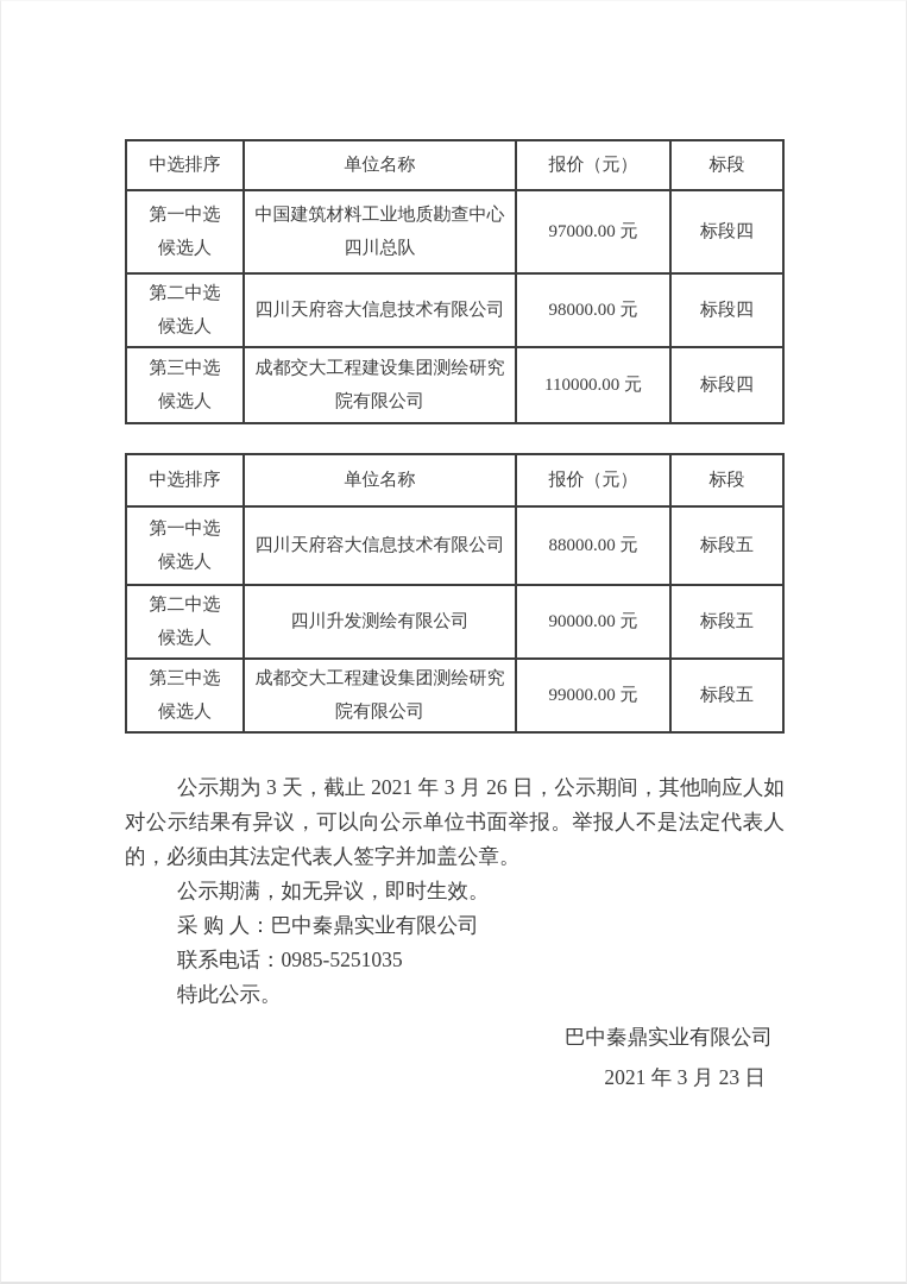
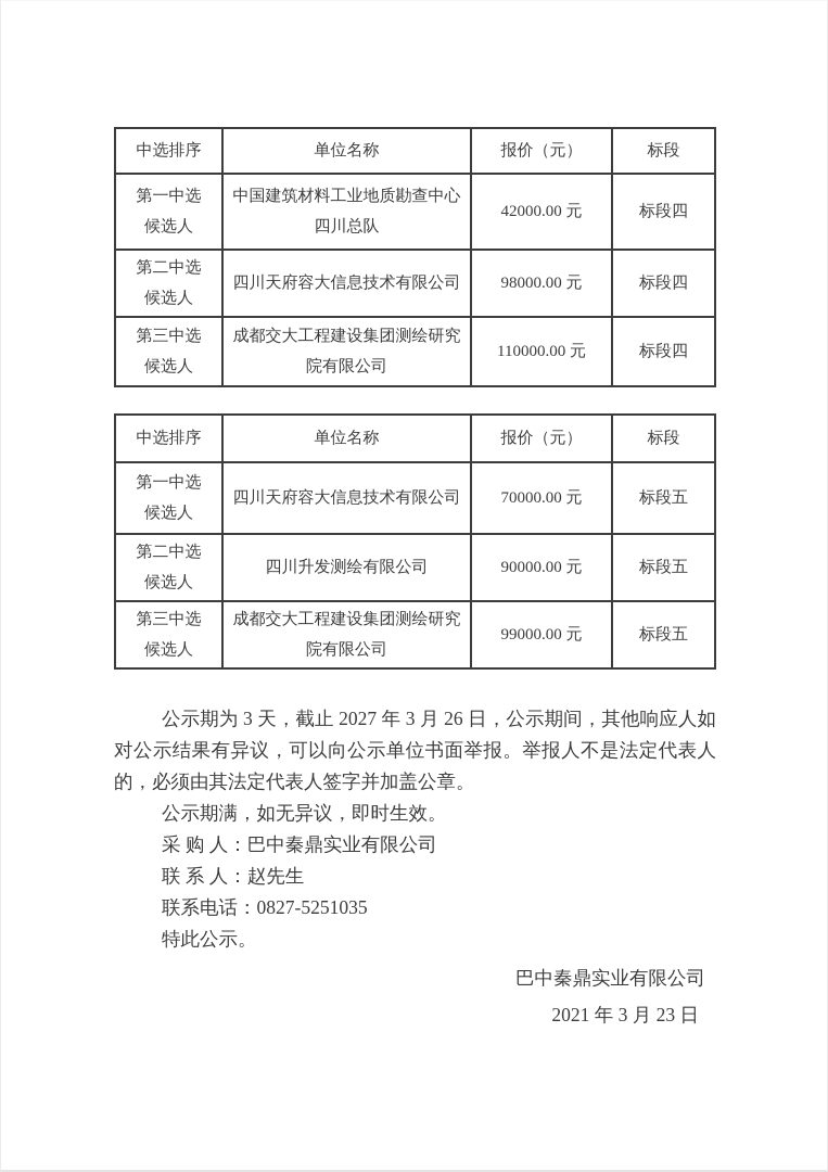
  中选排序	单位名称	报价（元）	标段
- 第一中选 候选人	中国建筑材料工业地质勘查中心 四川总队	97000.00 元	标段四
+ 第一中选 候选人	中国建筑材料工业地质勘查中心 四川总队	42000.00 元	标段四
  第二中选 候选人	四川天府容大信息技术有限公司	98000.00 元	标段四
  第三中选 候选人	成都交大工程建设集团测绘研究 院有限公司	110000.00 元	标段四
  中选排序	单位名称	报价（元）	标段
- 第一中选 候选人	四川天府容大信息技术有限公司	88000.00 元	标段五
+ 第一中选 候选人	四川天府容大信息技术有限公司	70000.00 元	标段五
  第二中选 候选人	四川升发测绘有限公司	90000.00 元	标段五
  第三中选 候选人	成都交大工程建设集团测绘研究 院有限公司	99000.00 元	标段五
- 公示期为 3 天，截止 2021 年 3 月 26 日，公示期间，其他响应人如对公示结果有异议，可以向公示单位书面举报。举报人不是法定代表人的，必须由其法定代表人签字并加盖公章。
+ 公示期为 3 天，截止 2027 年 3 月 26 日，公示期间，其他响应人如对公示结果有异议，可以向公示单位书面举报。举报人不是法定代表人的，必须由其法定代表人签字并加盖公章。
  公示期满，如无异议，即时生效。
  采 购 人：巴中秦鼎实业有限公司
+ 联 系 人：赵先生
- 联系电话：0985-5251035
+ 联系电话：0827-5251035
  特此公示。
  巴中秦鼎实业有限公司
  2021 年 3 月 23 日
